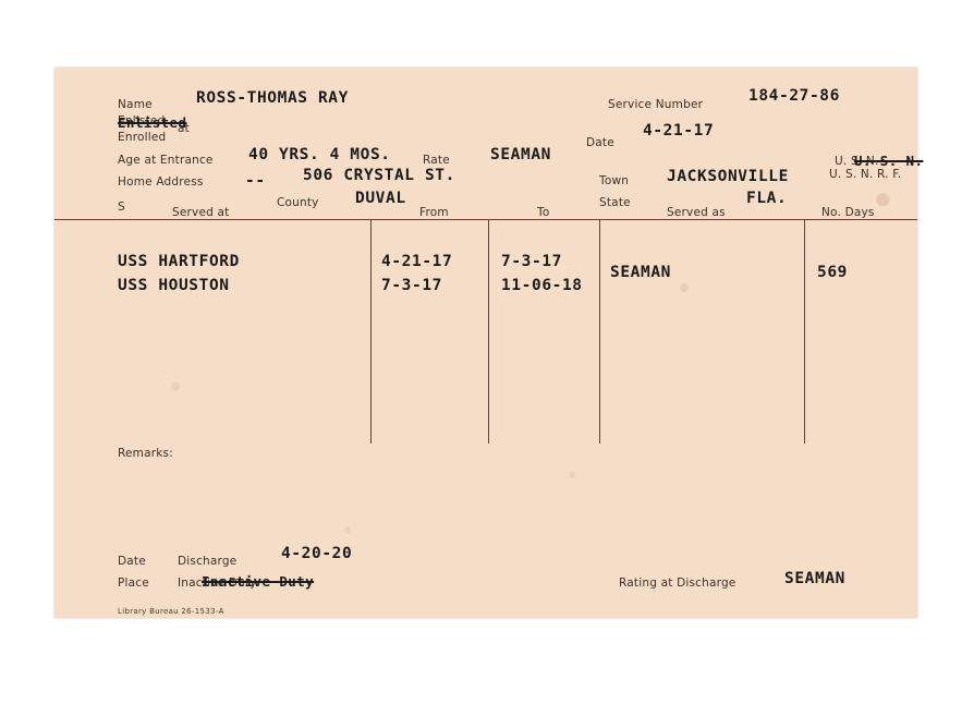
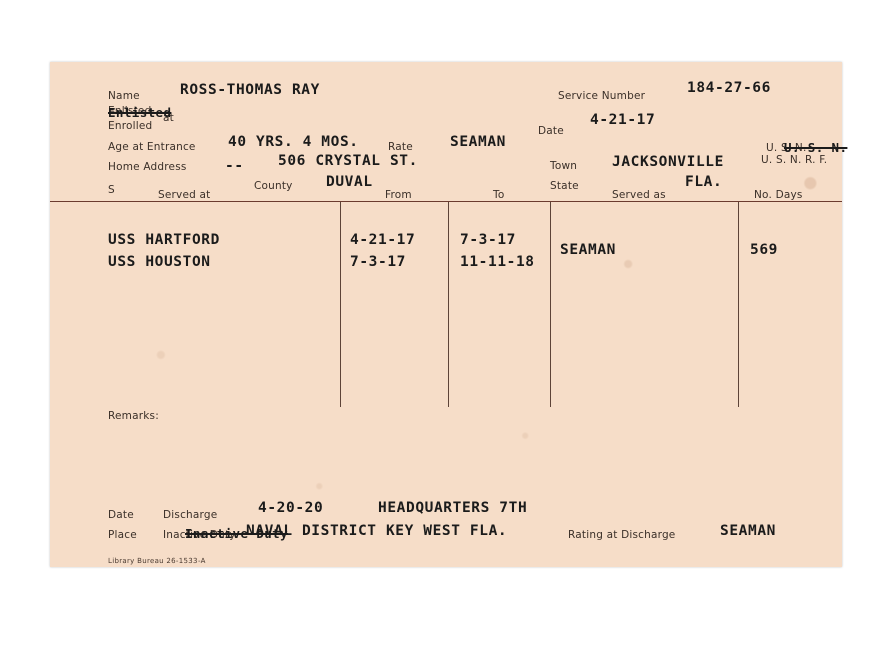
  Name
  Enlisted
  Enrolled
  at
  Age at Entrance
  Rate
  Home Address
  S
  County
  Service Number
  Date
  U. S. N.
  U. S. N. R. F.
  Town
  State
  ROSS-THOMAS RAY
  Enlisted
  40 YRS. 4 MOS.
  SEAMAN
  --
  506 CRYSTAL ST.
  DUVAL
- 184-27-86
+ 184-27-66
  4-21-17
  U. S. N.
  JACKSONVILLE
  FLA.
  Served at
  From
  To
  Served as
  No. Days
  USS HARTFORD
  4-21-17
  7-3-17
  SEAMAN
  569
  USS HOUSTON
  7-3-17
- 11-06-18
+ 11-11-18
  Remarks:
  Date
  Place
  Discharge
  Inactive Duty
  Inactive Duty
  Rating at Discharge
  4-20-20
+ HEADQUARTERS 7TH
+ NAVAL DISTRICT KEY WEST FLA.
  SEAMAN
  Library Bureau 26-1533
  -A
